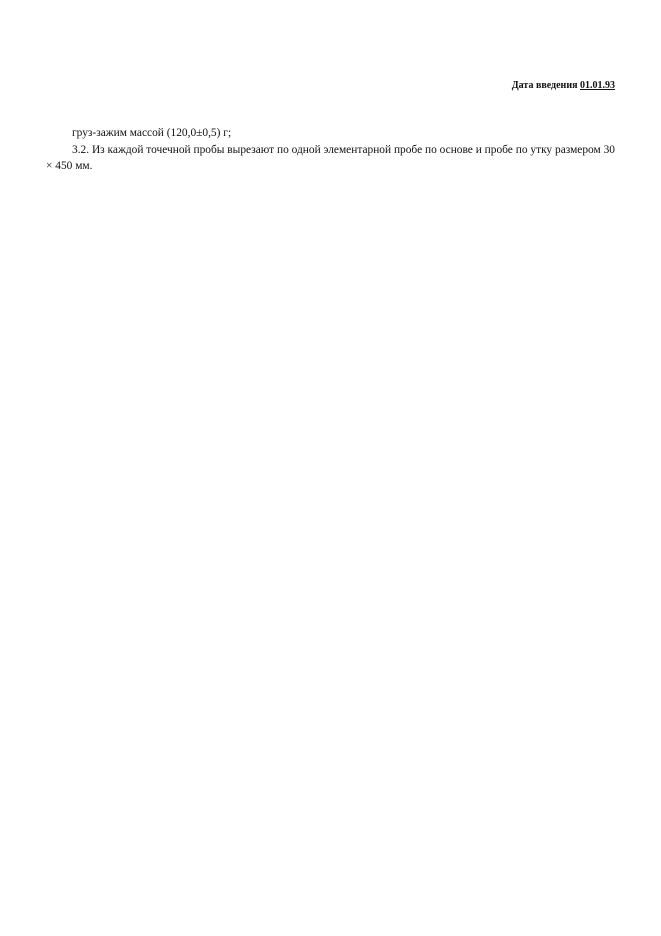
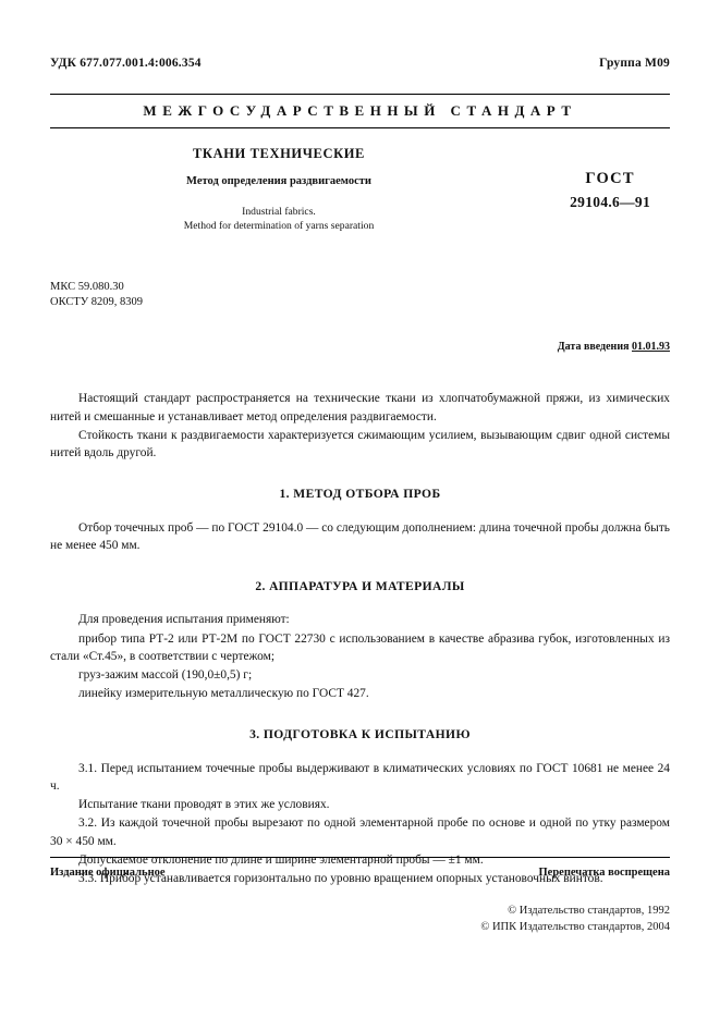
+ УДК 677.077.001.4:006.354
+ Группа М09
+ МЕЖГОСУДАРСТВЕННЫЙ СТАНДАРТ
+ ТКАНИ ТЕХНИЧЕСКИЕ
+ Метод определения раздвигаемости
+ Industrial fabrics.
+ Method for determination of yarns separation
+ ГОСТ
+ 29104.6—91
+ МКС 59.080.30
+ ОКСТУ 8209, 8309
  Дата введения 01.01.93
+ Настоящий стандарт распространяется на технические ткани из хлопчатобумажной пряжи, из химических нитей и смешанные и устанавливает метод определения раздвигаемости.
+ Стойкость ткани к раздвигаемости характеризуется сжимающим усилием, вызывающим сдвиг одной системы нитей вдоль другой.
+ 1. МЕТОД ОТБОРА ПРОБ
+ Отбор точечных проб — по ГОСТ 29104.0 — со следующим дополнением: длина точечной пробы должна быть не менее 450 мм.
+ 2. АППАРАТУРА И МАТЕРИАЛЫ
+ Для проведения испытания применяют:
+ прибор типа РТ-2 или РТ-2М по ГОСТ 22730 с использованием в качестве абразива губок, изготовленных из стали «Ст.45», в соответствии с чертежом;
- груз-зажим массой (120,0±0,5) г;
+ груз-зажим массой (190,0±0,5) г;
+ линейку измерительную металлическую по ГОСТ 427.
+ 3. ПОДГОТОВКА К ИСПЫТАНИЮ
+ 3.1. Перед испытанием точечные пробы выдерживают в климатических условиях по ГОСТ 10681 не менее 24 ч.
+ Испытание ткани проводят в этих же условиях.
- 3.2. Из каждой точечной пробы вырезают по одной элементарной пробе по основе и пробе по утку размером 30 × 450 мм.
+ 3.2. Из каждой точечной пробы вырезают по одной элементарной пробе по основе и одной по утку размером 30 × 450 мм.
+ Допускаемое отклонение по длине и ширине элементарной пробы — ±1 мм.
+ 3.3. Прибор устанавливается горизонтально по уровню вращением опорных установочных винтов.
+ Издание официальное
+ Перепечатка воспрещена
+ © Издательство стандартов, 1992
+ © ИПК Издательство стандартов, 2004
